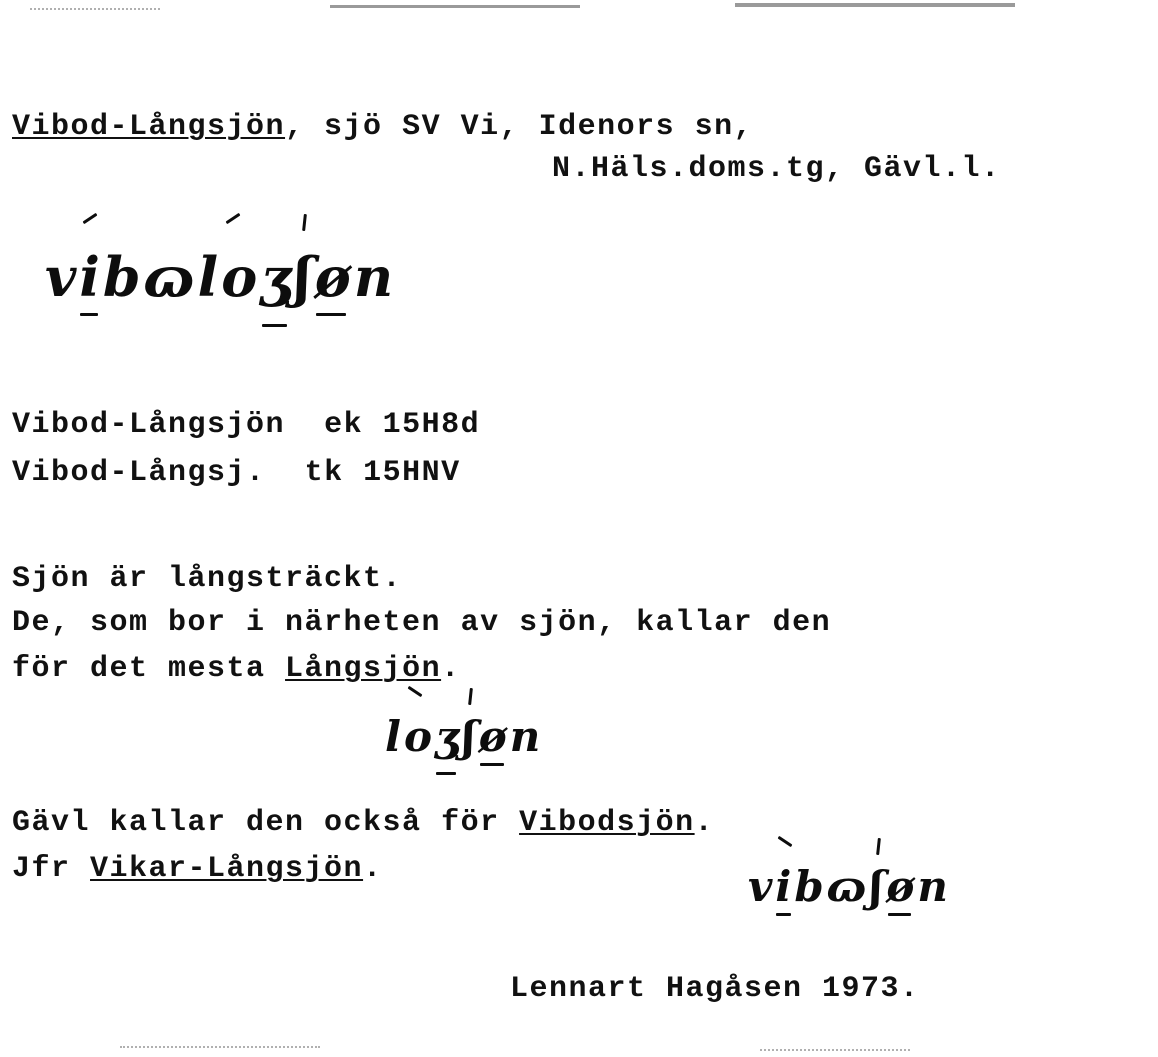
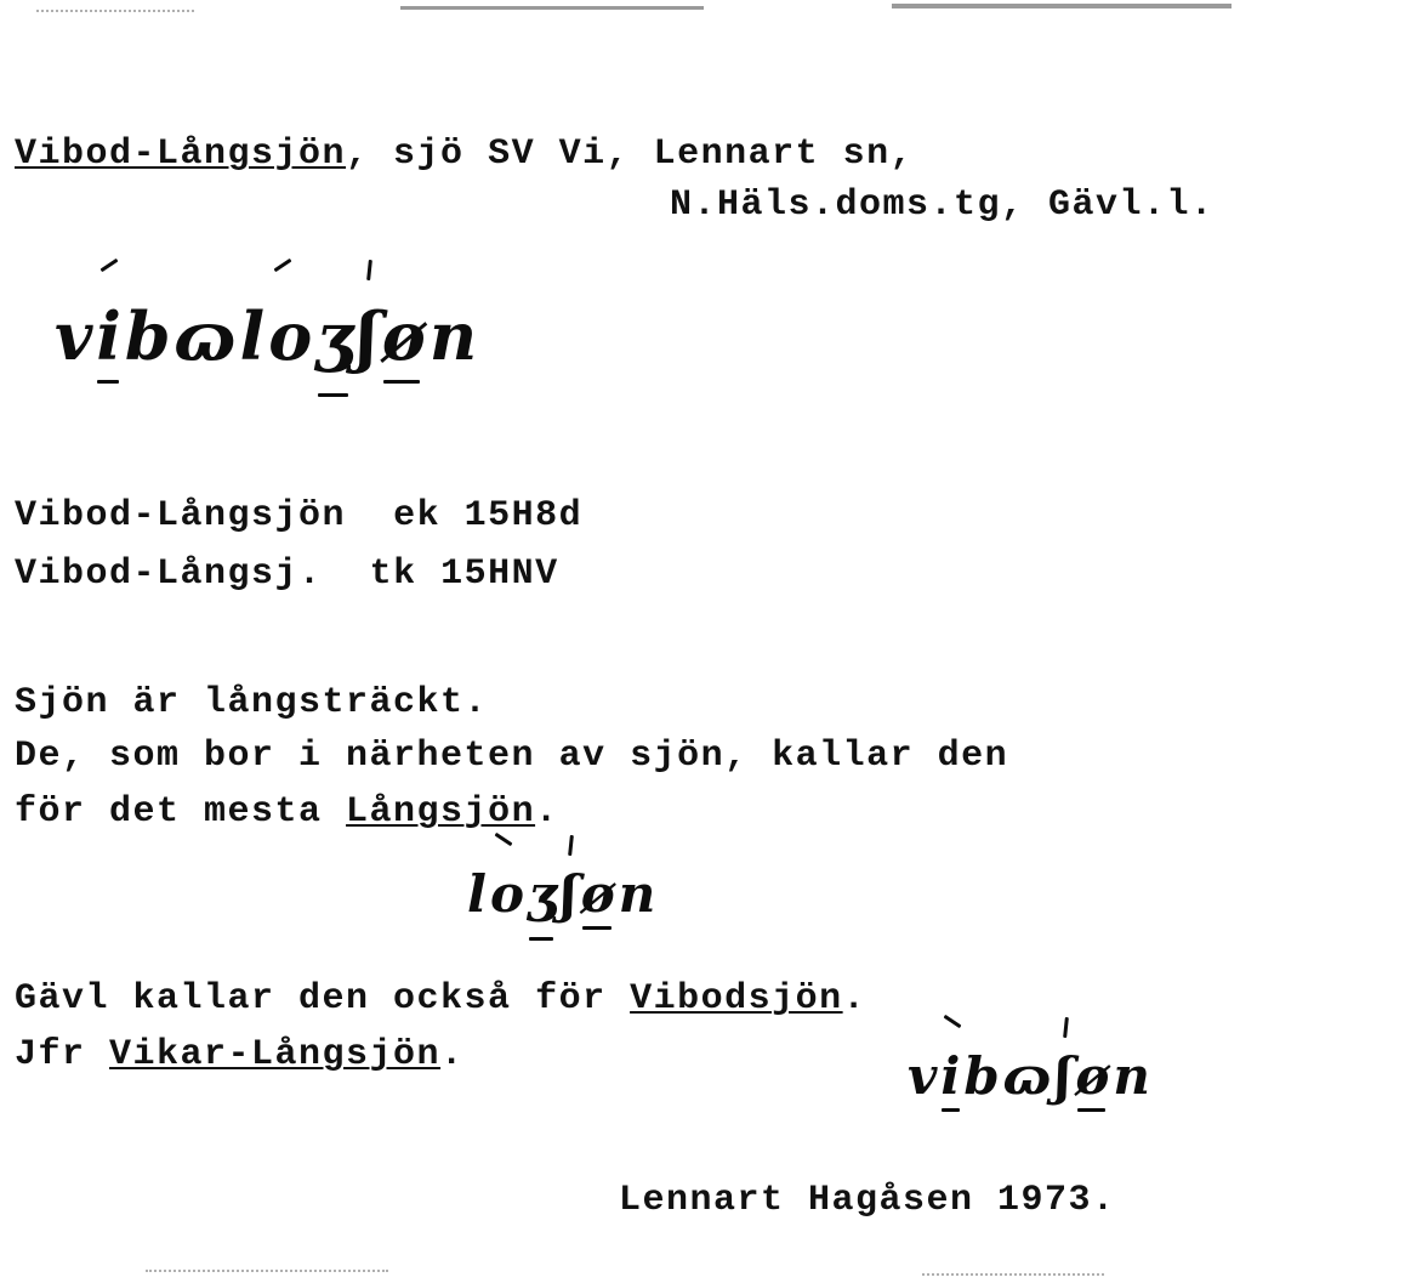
- Vibod-Långsjön, sjö SV Vi, Idenors sn,
+ Vibod-Långsjön, sjö SV Vi, Lennart sn,
  N.Häls.doms.tg, Gävl.l.
  vibɷloʒʃøn
  Vibod-Långsjön ek 15H8d
  Vibod-Långsj. tk 15HNV
  Sjön är långsträckt.
  De, som bor i närheten av sjön, kallar den
  för det mesta Långsjön.
  loʒʃøn
  Gävl kallar den också för Vibodsjön.
  Jfr Vikar-Långsjön.
  vibɷʃøn
  Lennart Hagåsen 1973.
